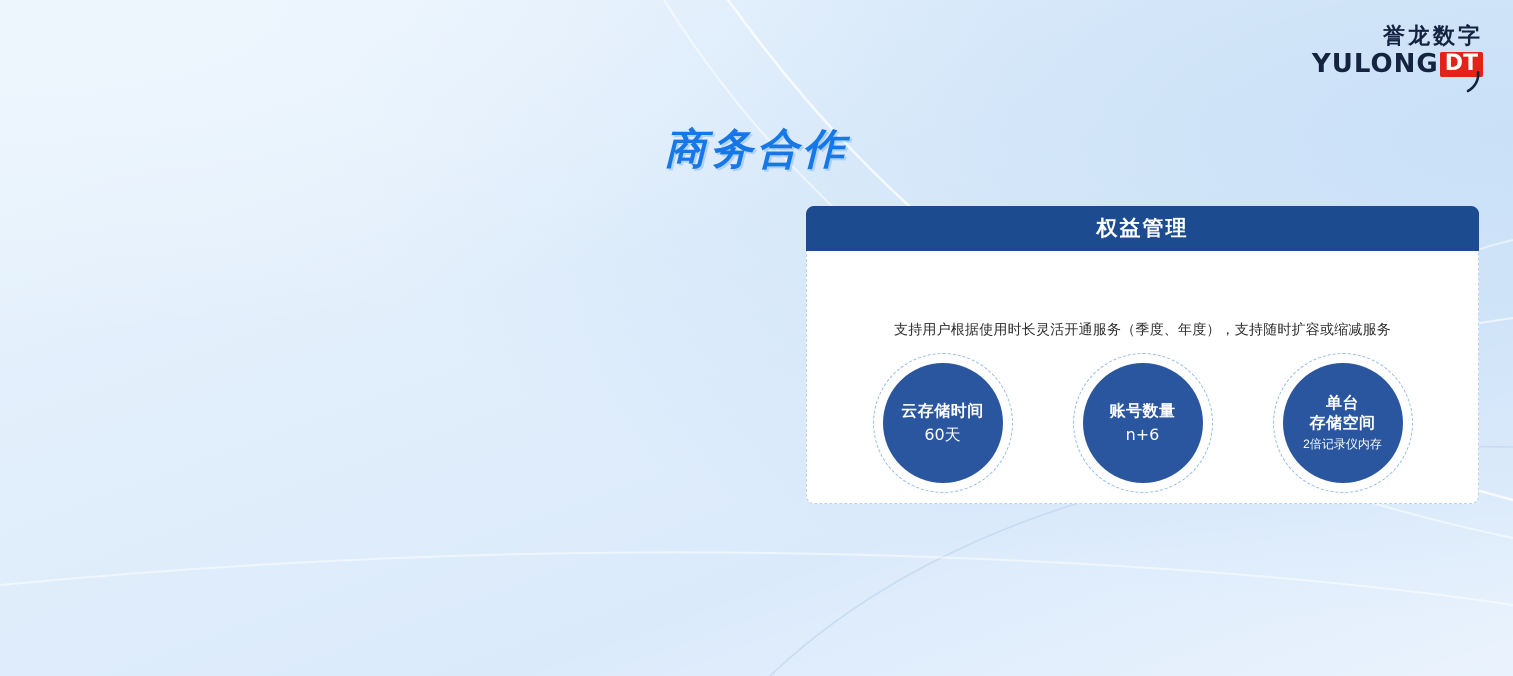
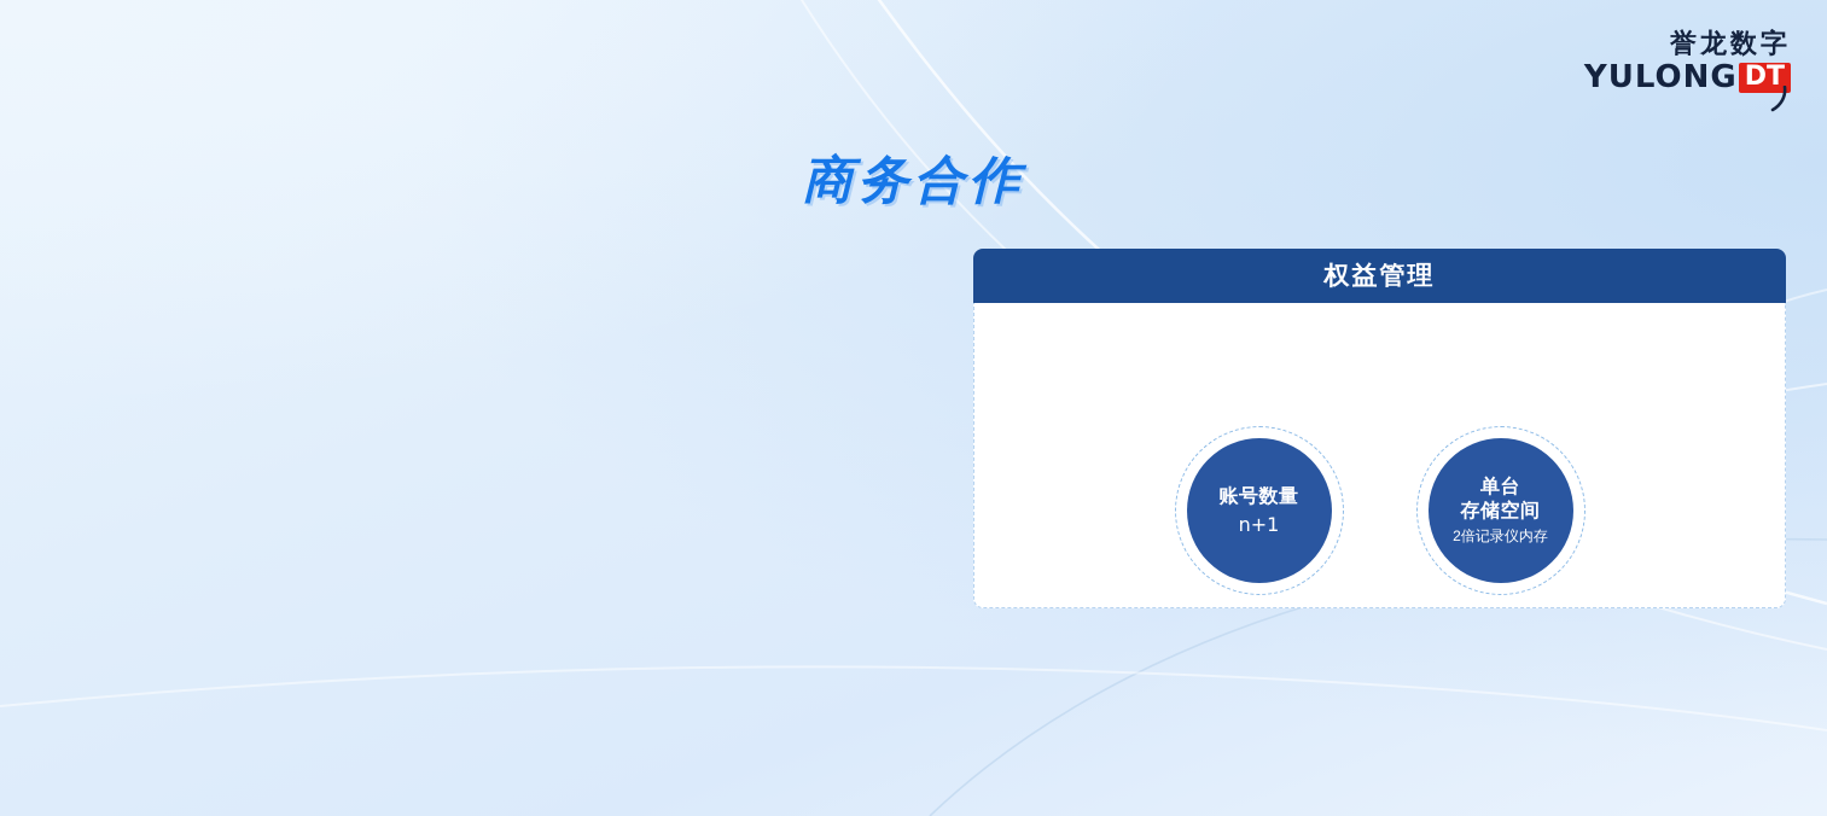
  誉龙数字
  YULONG
  DT
  商务合作
  权益管理
- 支持用户根据使用时长灵活开通服务（季度、年度），支持随时扩容或缩减服务
- 云存储时间
- 60天
  账号数量
- n+6
+ n+1
  单台
  存储空间
  2倍记录仪内存
